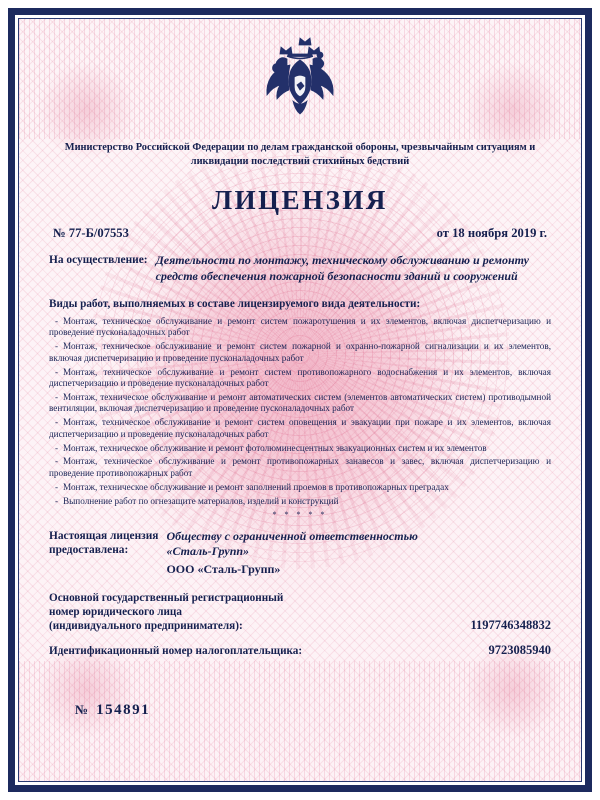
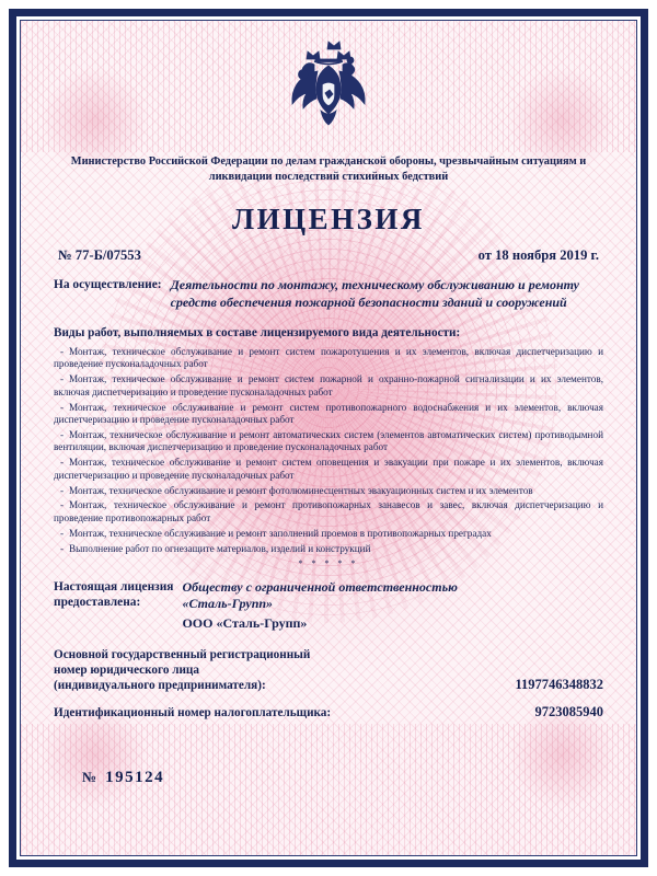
  Министерство Российской Федерации по делам гражданской обороны, чрезвычайным ситуациям и ликвидации последствий стихийных бедствий
  ЛИЦЕНЗИЯ
  № 77-Б/07553
  от 18 ноября 2019 г.
  На осуществление:
  Деятельности по монтажу, техническому обслуживанию и ремонту средств обеспечения пожарной безопасности зданий и сооружений
  Виды работ, выполняемых в составе лицензируемого вида деятельности:
  Монтаж, техническое обслуживание и ремонт систем пожаротушения и их элементов, включая диспетчеризацию и проведение пусконаладочных работ
  Монтаж, техническое обслуживание и ремонт систем пожарной и охранно-пожарной сигнализации и их элементов, включая диспетчеризацию и проведение пусконаладочных работ
  Монтаж, техническое обслуживание и ремонт систем противопожарного водоснабжения и их элементов, включая диспетчеризацию и проведение пусконаладочных работ
  Монтаж, техническое обслуживание и ремонт автоматических систем (элементов автоматических систем) противодымной вентиляции, включая диспетчеризацию и проведение пусконаладочных работ
  Монтаж, техническое обслуживание и ремонт систем оповещения и эвакуации при пожаре и их элементов, включая диспетчеризацию и проведение пусконаладочных работ
  Монтаж, техническое обслуживание и ремонт фотолюминесцентных эвакуационных систем и их элементов
  Монтаж, техническое обслуживание и ремонт противопожарных занавесов и завес, включая диспетчеризацию и проведение противопожарных работ
  Монтаж, техническое обслуживание и ремонт заполнений проемов в противопожарных преградах
  Выполнение работ по огнезащите материалов, изделий и конструкций
  * * * * *
  Настоящая лицензия
  предоставлена:
  Обществу с ограниченной ответственностью
  «Сталь-Групп»
  ООО «Сталь-Групп»
  Основной государственный регистрационный
  номер юридического лица
  (индивидуального предпринимателя):
  1197746348832
  Идентификационный номер налогоплательщика:
  9723085940
- № 154891
+ № 195124
